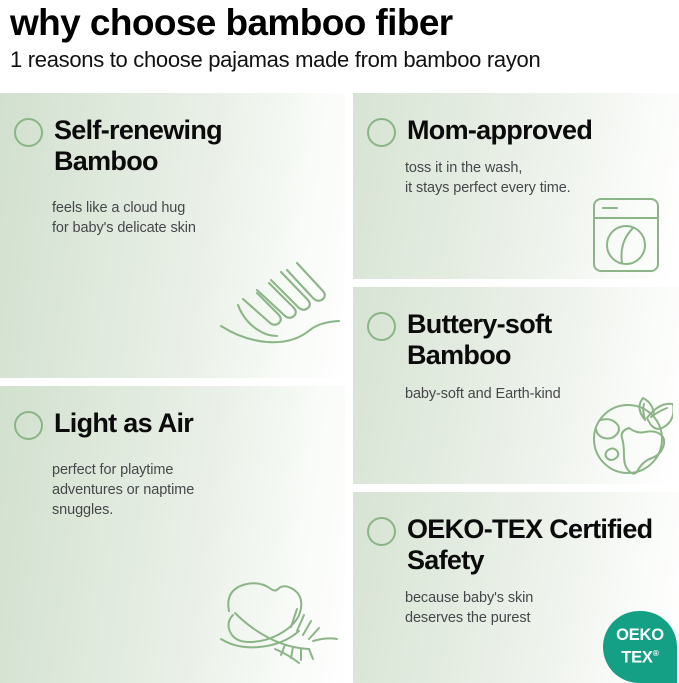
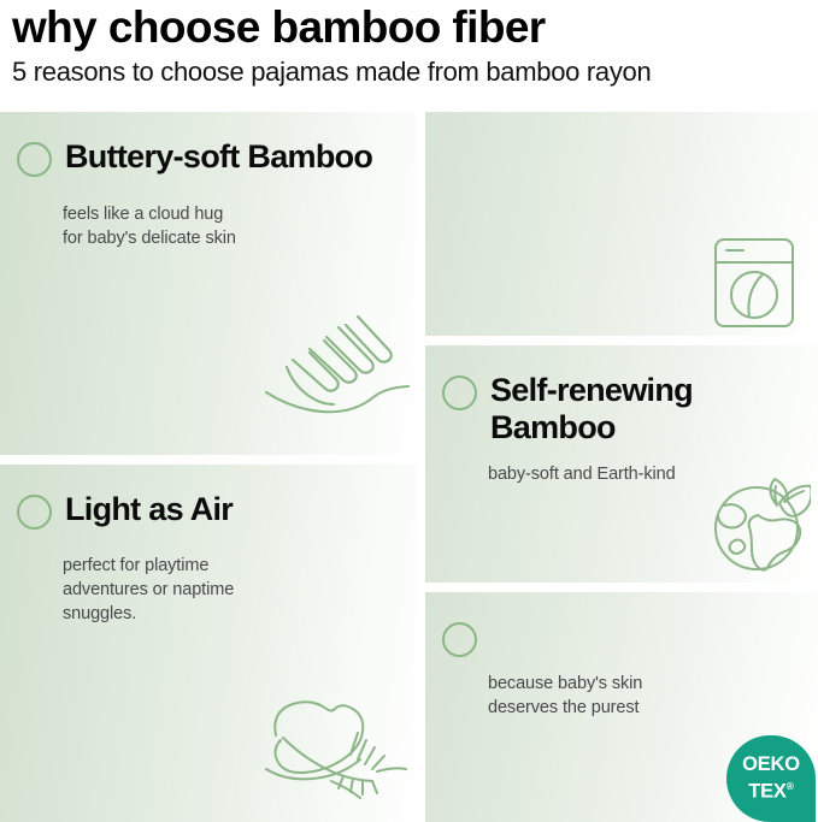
  why choose bamboo fiber
- 1 reasons to choose pajamas made from bamboo rayon
+ 5 reasons to choose pajamas made from bamboo rayon
- Self-renewing Bamboo
+ Buttery-soft Bamboo
  feels like a cloud hug
  for baby's delicate skin
  Light as Air
  perfect for playtime
  adventures or naptime
  snuggles.
- Mom-approved
- toss it in the wash,
- it stays perfect every time.
- Buttery-soft Bamboo
+ Self-renewing Bamboo
  baby-soft and Earth-kind
- OEKO-TEX Certified Safety
  because baby's skin
  deserves the purest
  OEKO
  TEX®
